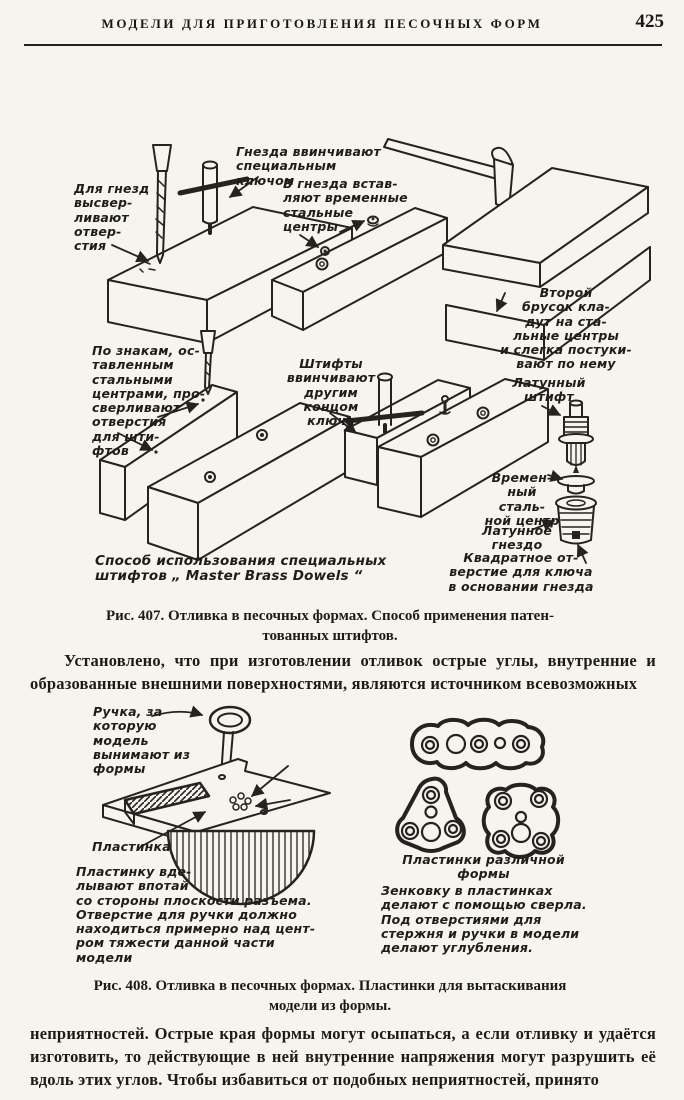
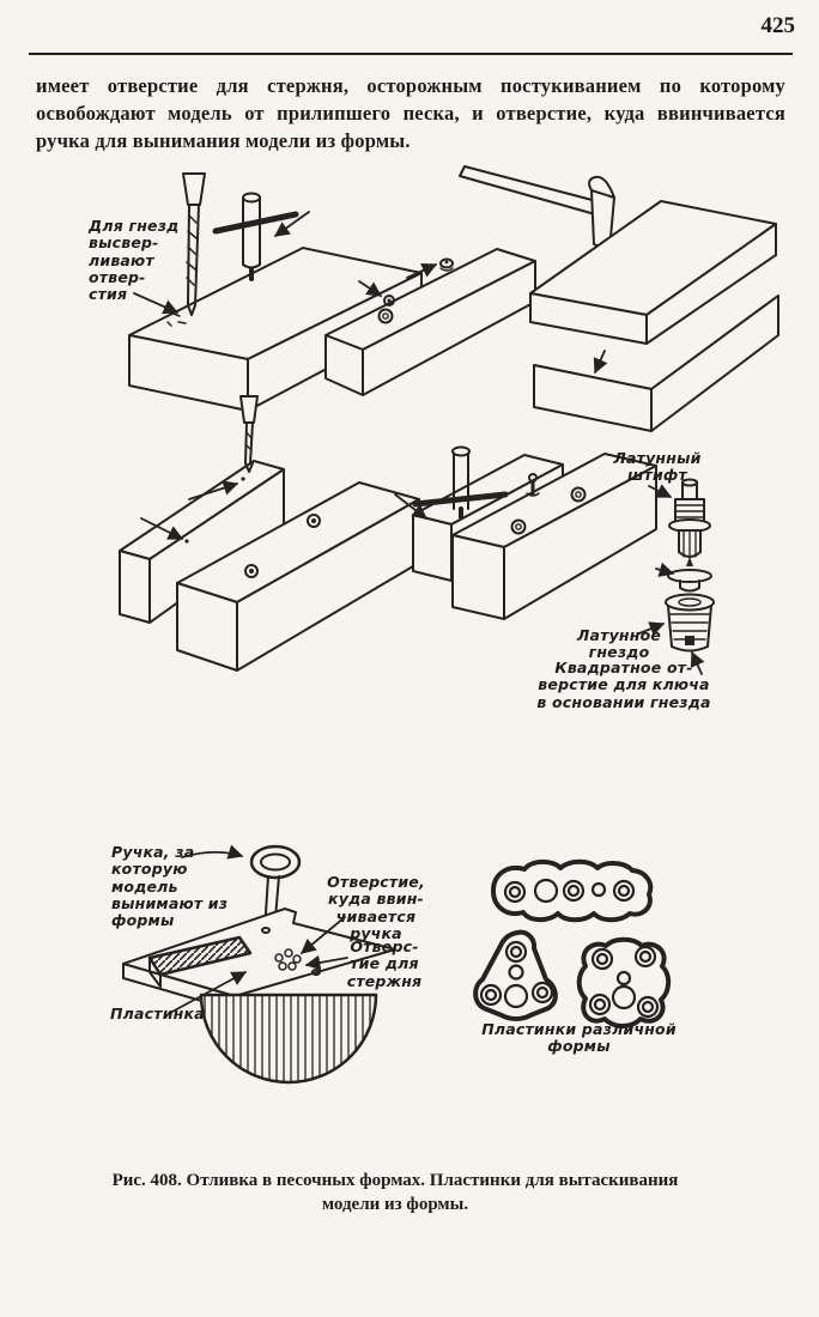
- МОДЕЛИ ДЛЯ ПРИГОТОВЛЕНИЯ ПЕСОЧНЫХ ФОРМ
  425
+ имеет отверстие для стержня, осторожным постукиванием по которому освобождают модель от прилипшего песка, и отверстие, куда ввинчивается ручка для вынимания модели из формы.
  Для гнезд
  высвер-
  ливают
  отвер-
  стия
- Гнезда ввинчивают
- специальным
- ключом
- В гнезда встав-
- ляют временные
- стальные
- центры
- Второй
- брусок кла-
- дут на ста-
- льные центры
- и слегка постуки-
- вают по нему
- По знакам, ос-
- тавленным
- стальными
- центрами, про-
- сверливают
- отверстия
- для шти-
- фтов
- Штифты
- ввинчивают
- другим
- концом
- ключа
  Латунный
  штифт
- Времен-
- ный сталь-
- ной центр
  Латунное
  гнездо
  Квадратное от-
  верстие для ключа
  в основании гнезда
- Способ использования специальных
- штифтов „ Master Brass Dowels “
- Рис. 407. Отливка в песочных формах. Способ применения патен-
- тованных штифтов.
- Установлено, что при изготовлении отливок острые углы, внутренние и образованные внешними поверхностями, являются источником всевозможных
  Ручка, за
  которую модель
  вынимают из
  формы
+ Отверстие,
+ куда ввин-
+ чивается
+ ручка
+ Отверс-
+ тие для
+ стержня
  Пластинка
- Пластинку вде-
- лывают впотай
- со стороны плоскости разъема.
- Отверстие для ручки должно
- находиться примерно над цент-
- ром тяжести данной части
- модели
  Пластинки различной
  формы
- Зенковку в пластинках
- делают с помощью сверла.
- Под отверстиями для
- стержня и ручки в модели
- делают углубления.
  Рис. 408. Отливка в песочных формах. Пластинки для вытаскивания
  модели из формы.
- неприятностей. Острые края формы могут осыпаться, а если отливку и удаётся изготовить, то действующие в ней внутренние напряжения могут разрушить её вдоль этих углов. Чтобы избавиться от подобных неприятностей, принято
